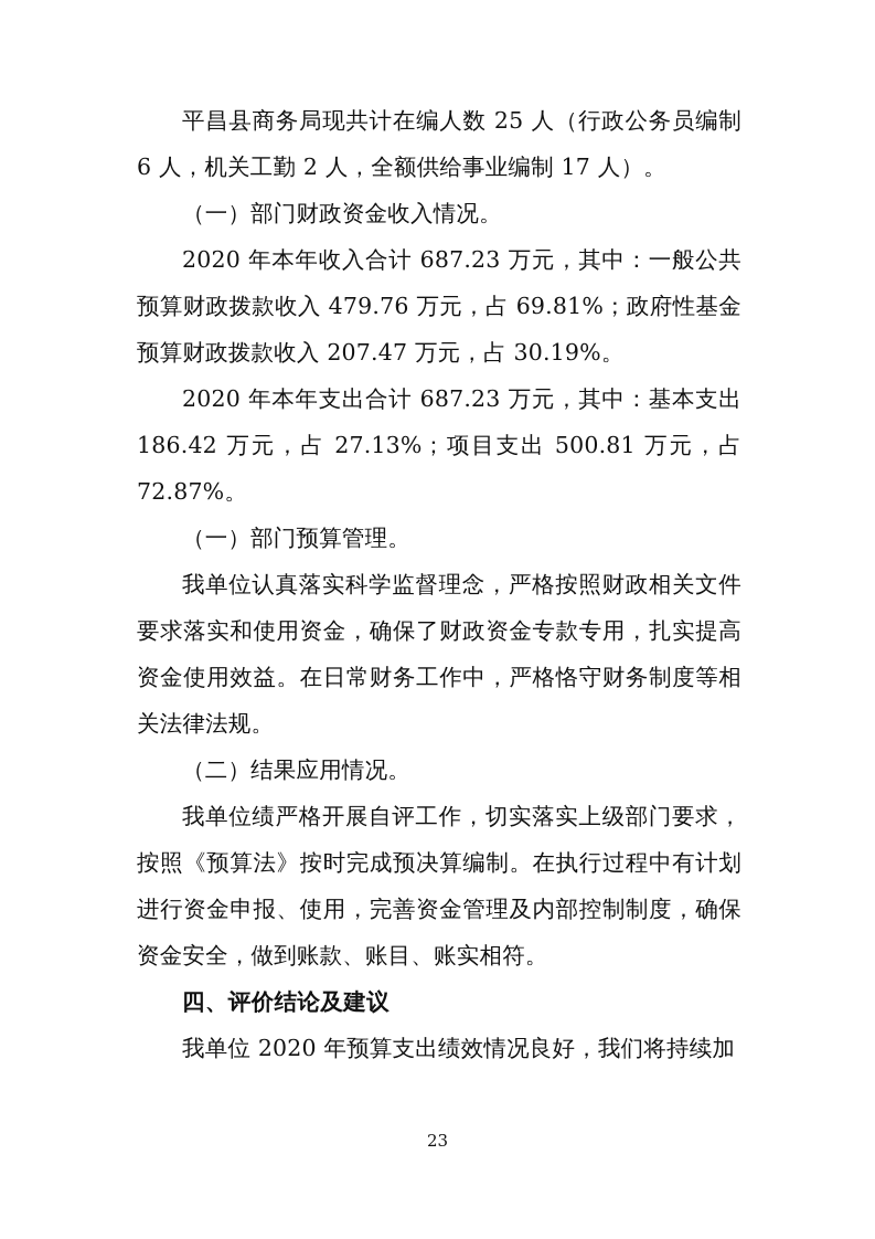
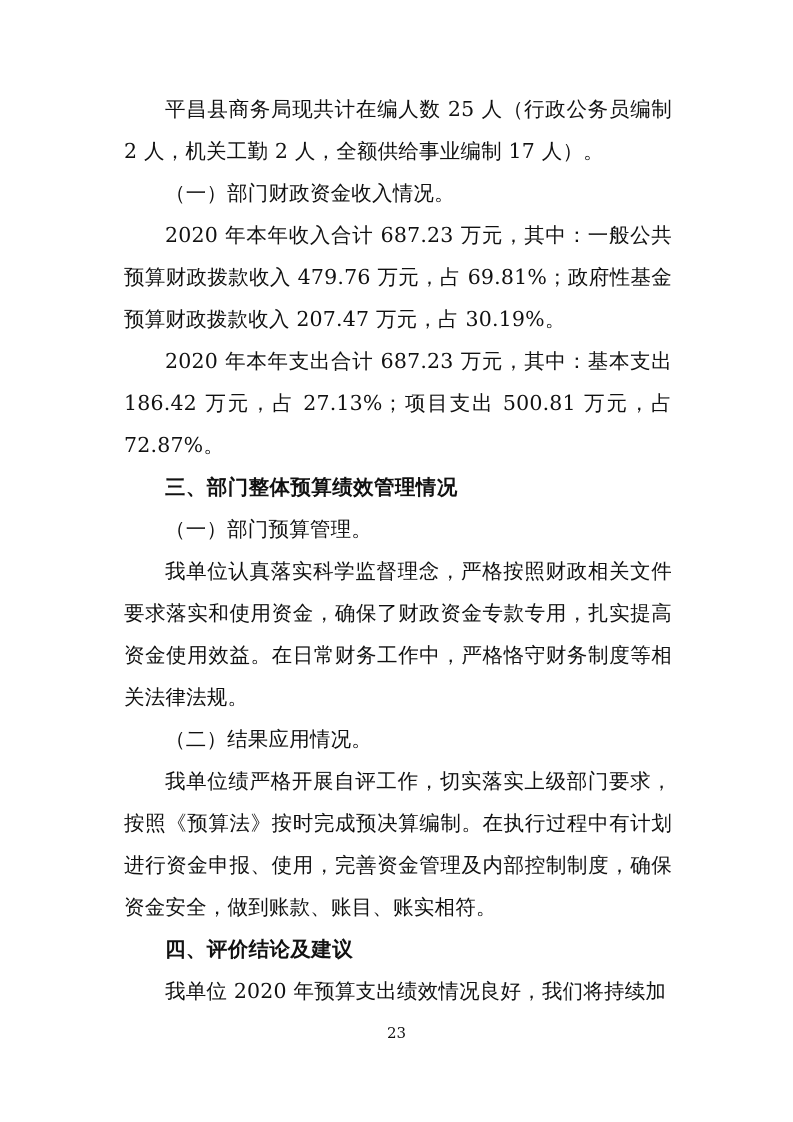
- 平昌县商务局现共计在编人数 25 人（行政公务员编制 6 人，机关工勤 2 人，全额供给事业编制 17 人）。
+ 平昌县商务局现共计在编人数 25 人（行政公务员编制 2 人，机关工勤 2 人，全额供给事业编制 17 人）。
  （一）部门财政资金收入情况。
  2020 年本年收入合计 687.23 万元，其中：一般公共预算财政拨款收入 479.76 万元，占 69.81%；政府性基金预算财政拨款收入 207.47 万元，占 30.19%。
  2020 年本年支出合计 687.23 万元，其中：基本支出 186.42 万元，占 27.13%；项目支出 500.81 万元，占 72.87%。
+ 三、部门整体预算绩效管理情况
  （一）部门预算管理。
  我单位认真落实科学监督理念，严格按照财政相关文件要求落实和使用资金，确保了财政资金专款专用，扎实提高资金使用效益。在日常财务工作中，严格恪守财务制度等相关法律法规。
  （二）结果应用情况。
  我单位绩严格开展自评工作，切实落实上级部门要求，按照《预算法》按时完成预决算编制。在执行过程中有计划进行资金申报、使用，完善资金管理及内部控制制度，确保资金安全，做到账款、账目、账实相符。
  四、评价结论及建议
  我单位 2020 年预算支出绩效情况良好，我们将持续加
  23
